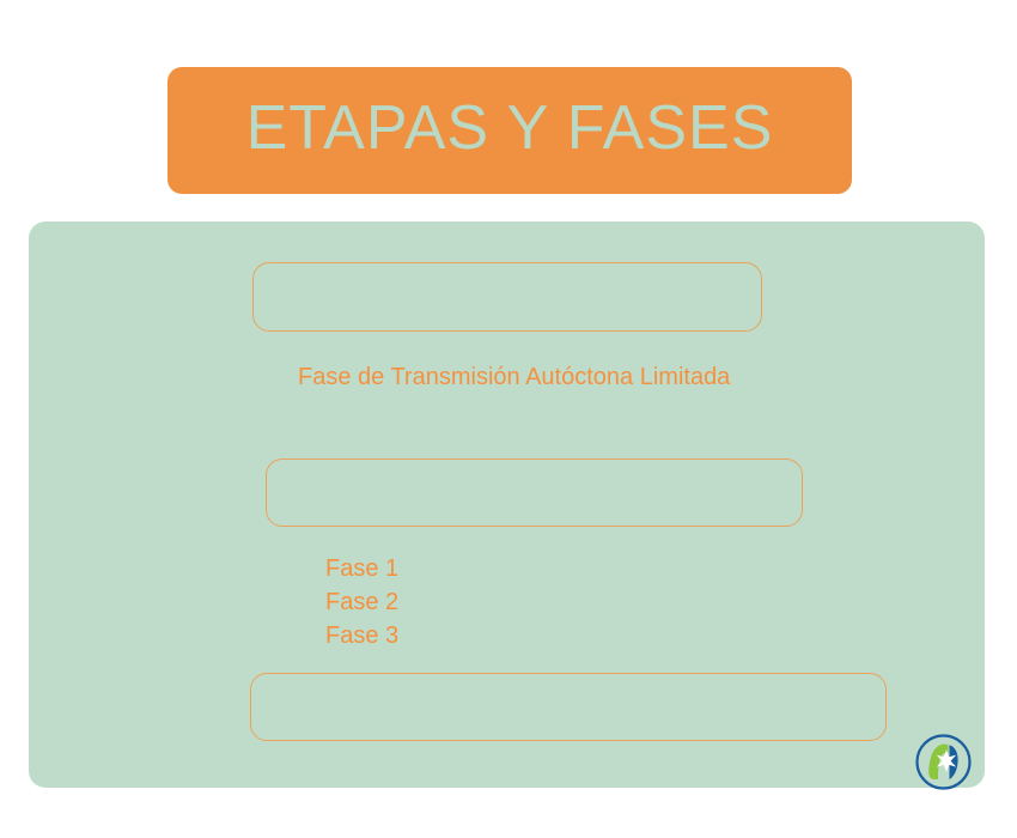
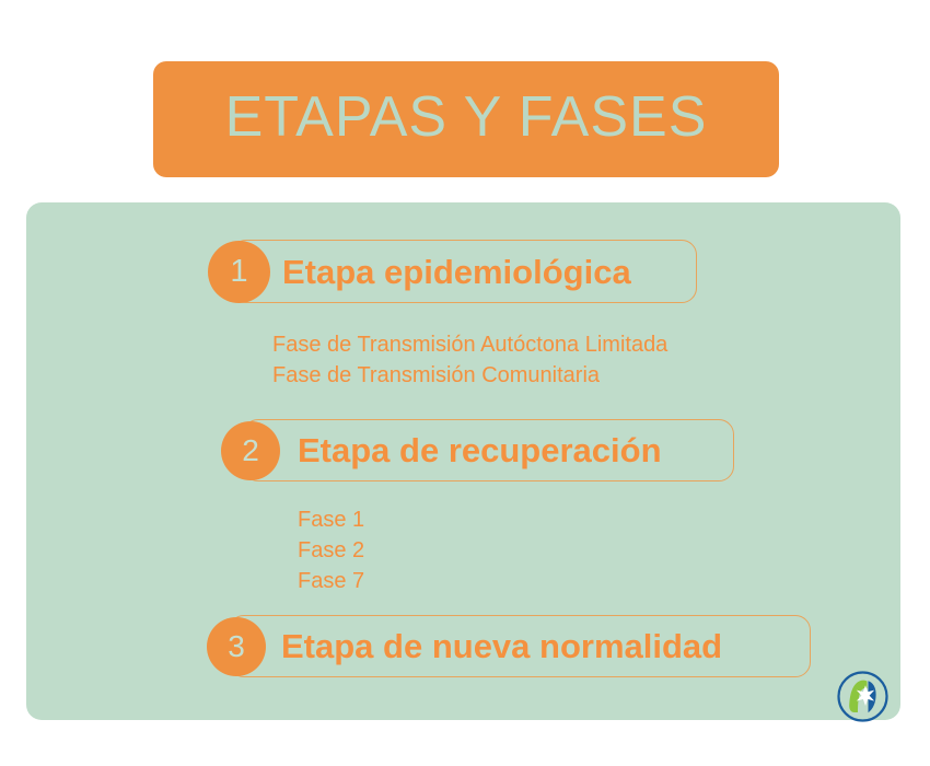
  ETAPAS Y FASES
+ 1
+ Etapa epidemiológica
  Fase de Transmisión Autóctona Limitada
+ Fase de Transmisión Comunitaria
+ 2
+ Etapa de recuperación
  Fase 1
  Fase 2
- Fase 3
+ Fase 7
+ 3
+ Etapa de nueva normalidad
